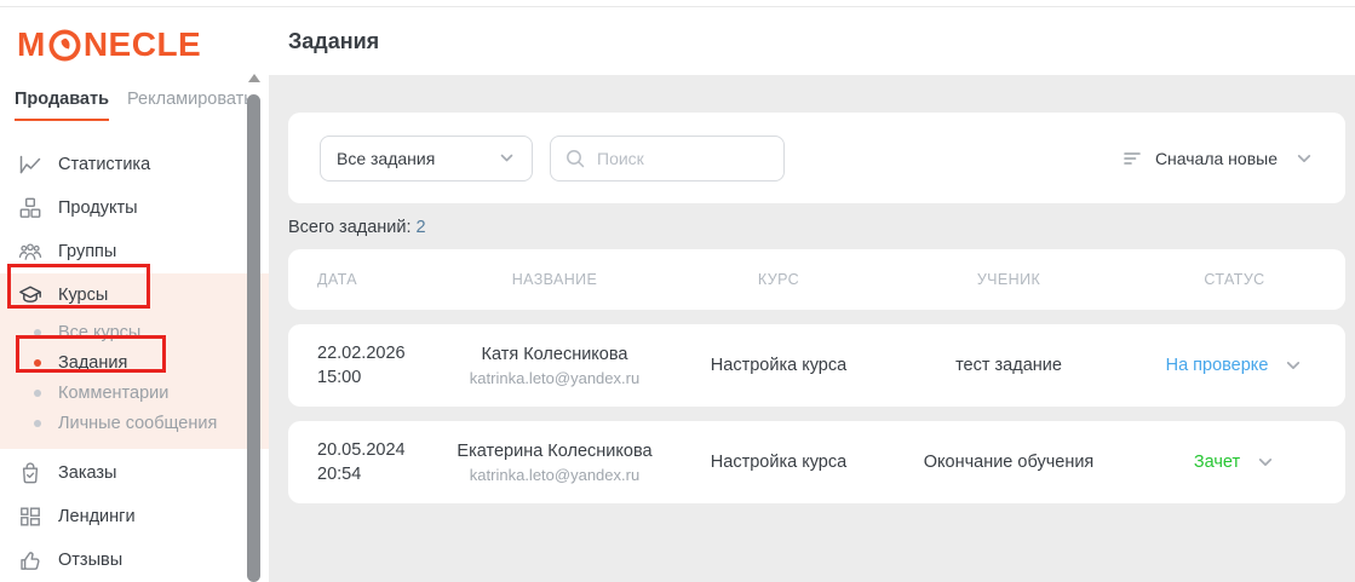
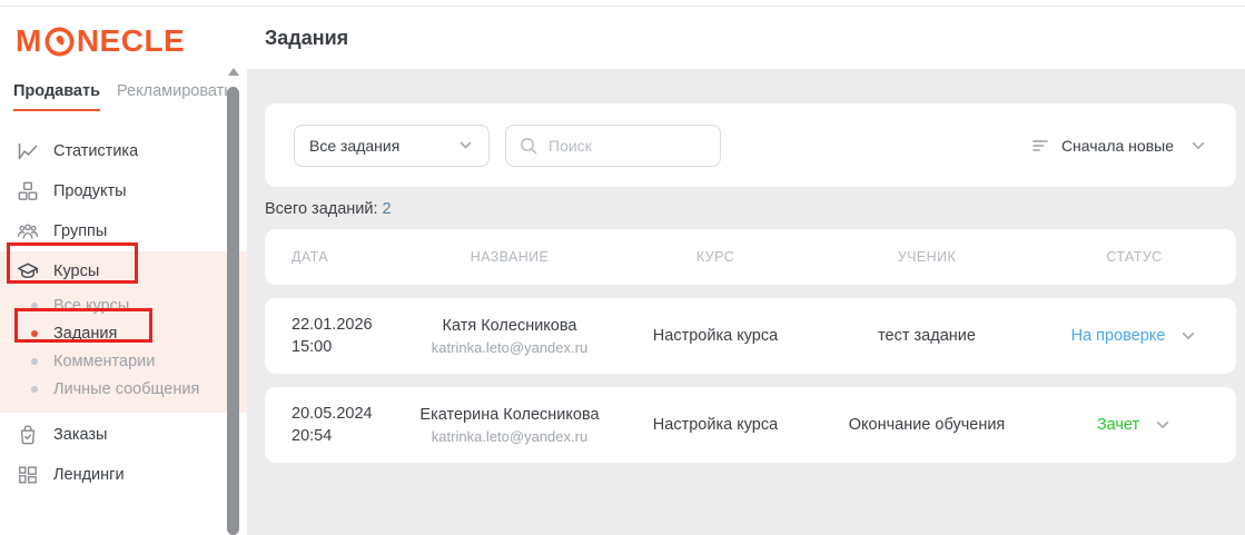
  M
  NECLE
  Продавать
  Рекламироват
  Статистика
  Продукты
  Группы
  Курсы
  Все курсы
  Задания
  Комментарии
  Личные сообщения
  Заказы
  Лендинги
- Отзывы
  Задания
  Все задания
  Поиск
  Сначала новые
  Всего заданий: 2
  ДАТА
  НАЗВАНИЕ
  КУРС
  УЧЕНИК
  СТАТУС
- 22.02.2026
+ 22.01.2026
  15:00
  Катя Колесникова
  katrinka.leto@yandex.ru
  Настройка курса
  тест задание
  На проверке
  20.05.2024
  20:54
  Екатерина Колесникова
  katrinka.leto@yandex.ru
  Настройка курса
  Окончание обучения
  Зачет
